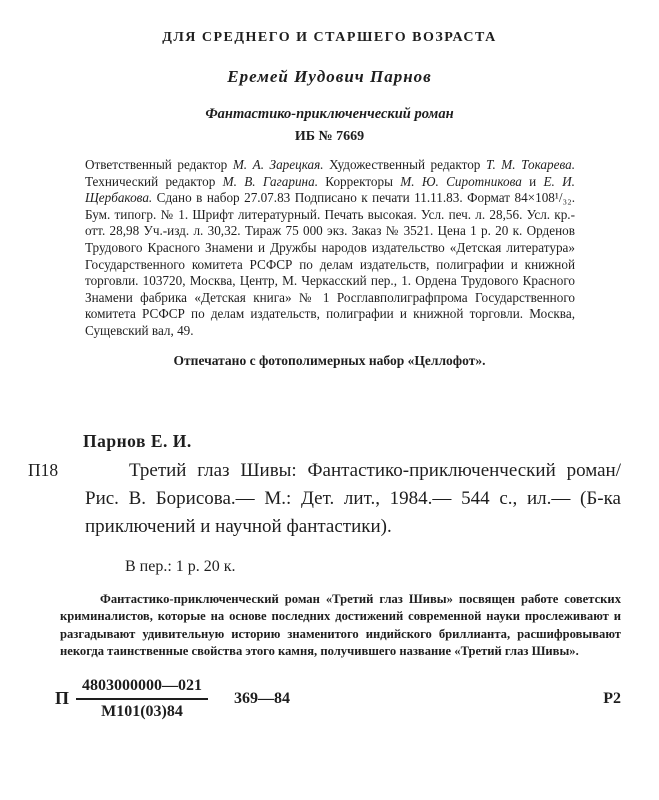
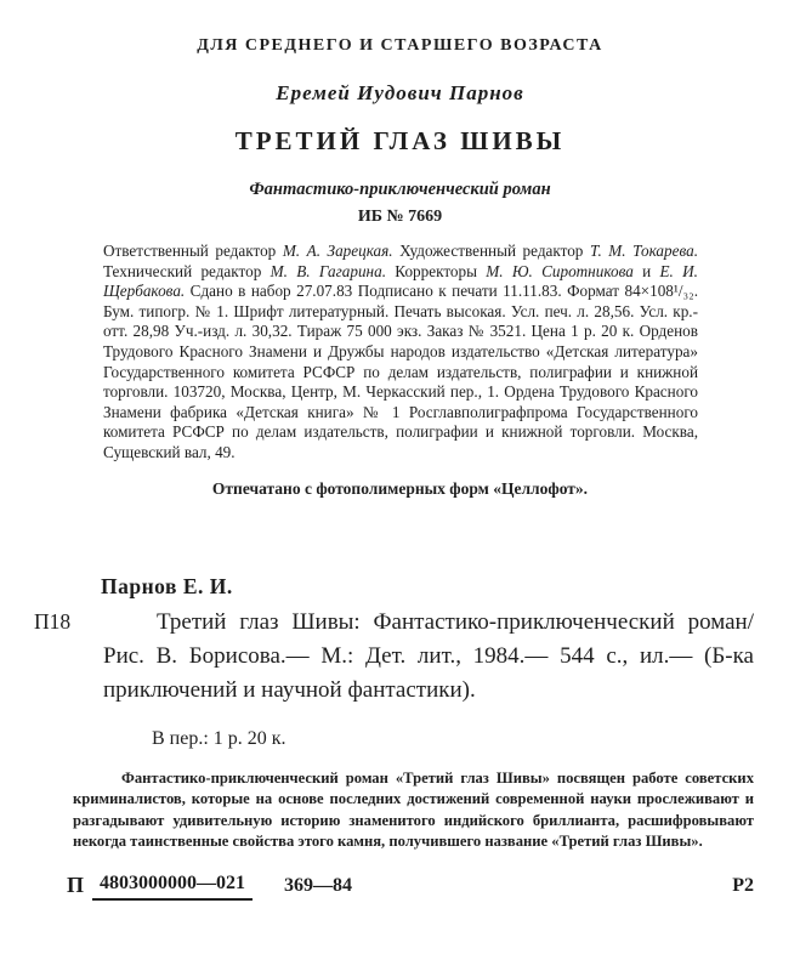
  ДЛЯ СРЕДНЕГО И СТАРШЕГО ВОЗРАСТА
  Еремей Иудович Парнов
+ ТРЕТИЙ ГЛАЗ ШИВЫ
  Фантастико-приключенческий роман
  ИБ № 7669
  Ответственный редактор М. А. Зарецкая. Художественный редактор Т. М. Токарева. Технический редактор М. В. Гагарина. Корректоры М. Ю. Сиротникова и Е. И. Щербакова. Сдано в набор 27.07.83 Подписано к печати 11.11.83. Формат 84×108¹/₃₂. Бум. типогр. № 1. Шрифт литературный. Печать высокая. Усл. печ. л. 28,56. Усл. кр.-отт. 28,98 Уч.-изд. л. 30,32. Тираж 75 000 экз. Заказ № 3521. Цена 1 р. 20 к. Орденов Трудового Красного Знамени и Дружбы народов издательство «Детская литература» Государственного комитета РСФСР по делам издательств, полиграфии и книжной торговли. 103720, Москва, Центр, М. Черкасский пер., 1. Ордена Трудового Красного Знамени фабрика «Детская книга» № 1 Росглавполиграфпрома Государственного комитета РСФСР по делам издательств, полиграфии и книжной торговли. Москва, Сущевский вал, 49.
- Отпечатано с фотополимерных набор «Целлофот».
+ Отпечатано с фотополимерных форм «Целлофот».
  Парнов Е. И.
  П18
  Третий глаз Шивы: Фантастико-приключенческий роман/Рис. В. Борисова.— М.: Дет. лит., 1984.— 544 с., ил.— (Б-ка приключений и научной фантастики).
  В пер.: 1 р. 20 к.
  Фантастико-приключенческий роман «Третий глаз Шивы» посвящен работе советских криминалистов, которые на основе последних достижений современной науки прослеживают и разгадывают удивительную историю знаменитого индийского бриллианта, расшифровывают некогда таинственные свойства этого камня, получившего название «Третий глаз Шивы».
  П
  4803000000—021
- М101(03)84
  369—84
  Р2
